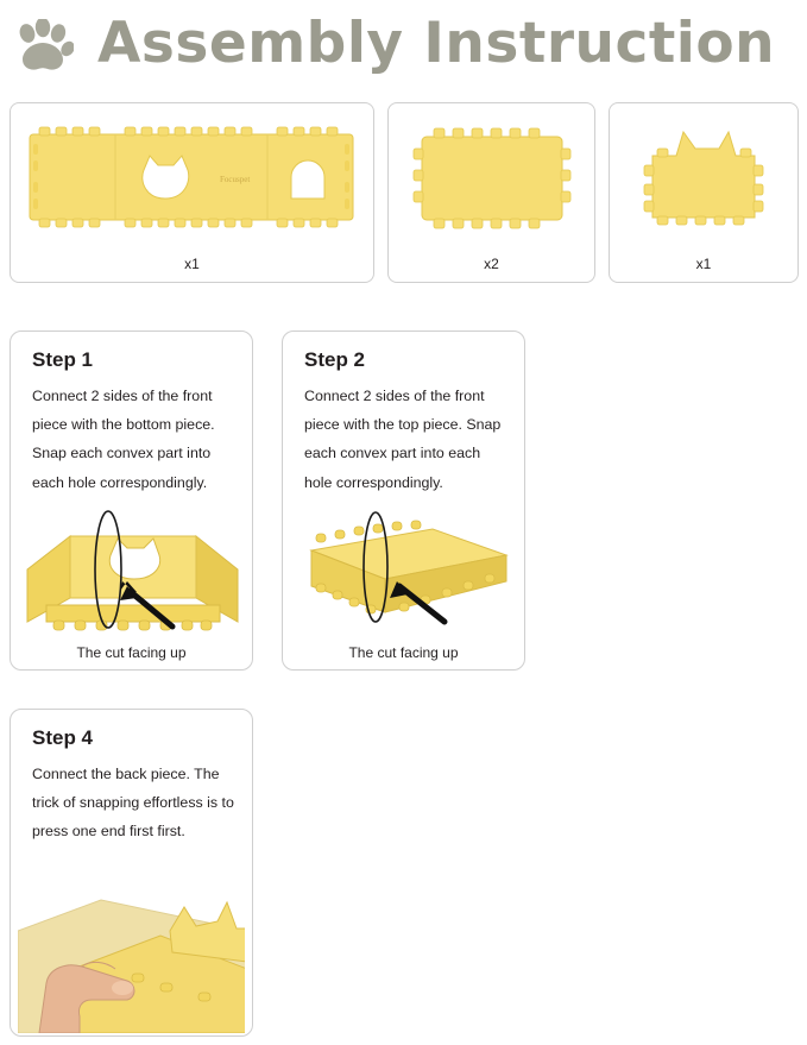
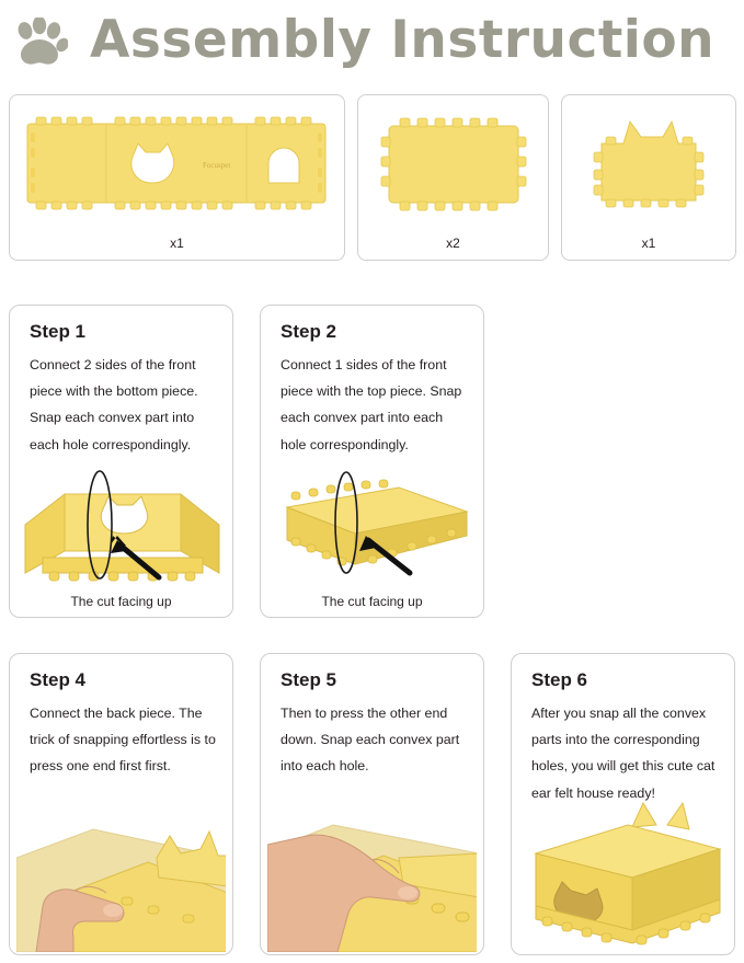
  Assembly Instruction
  Focuspet
  x1
  x2
  x1
  Step 1
  Connect 2 sides of the front piece with the bottom piece. Snap each convex part into each hole correspondingly.
  The cut facing up
  Step 2
- Connect 2 sides of the front piece with the top piece. Snap each convex part into each hole correspondingly.
+ Connect 1 sides of the front piece with the top piece. Snap each convex part into each hole correspondingly.
  The cut facing up
  Step 4
  Connect the back piece. The trick of snapping effortless is to press one end first first.
+ Step 5
+ Then to press the other end down. Snap each convex part into each hole.
+ Step 6
+ After you snap all the convex parts into the corresponding holes, you will get this cute cat ear felt house ready!
